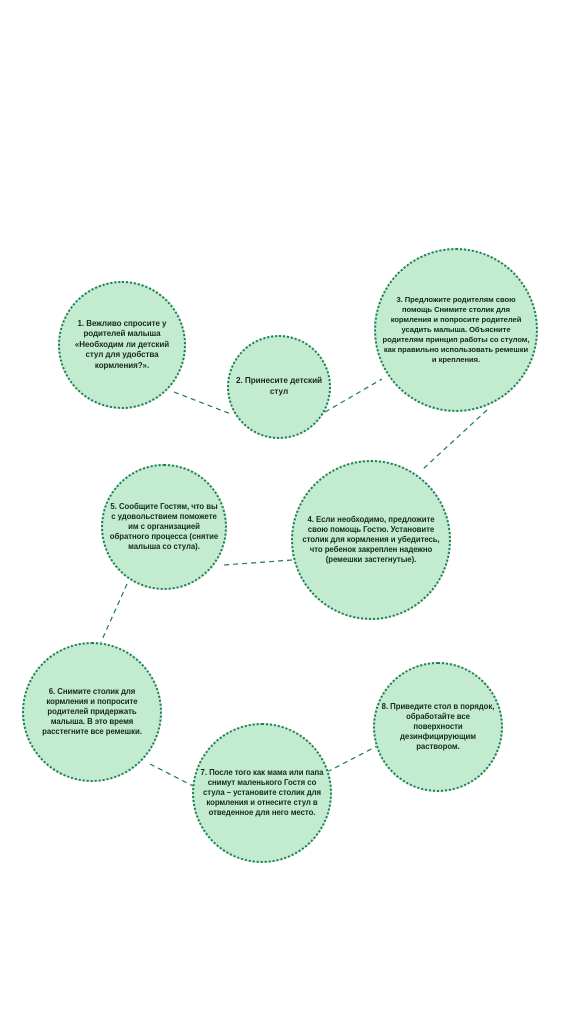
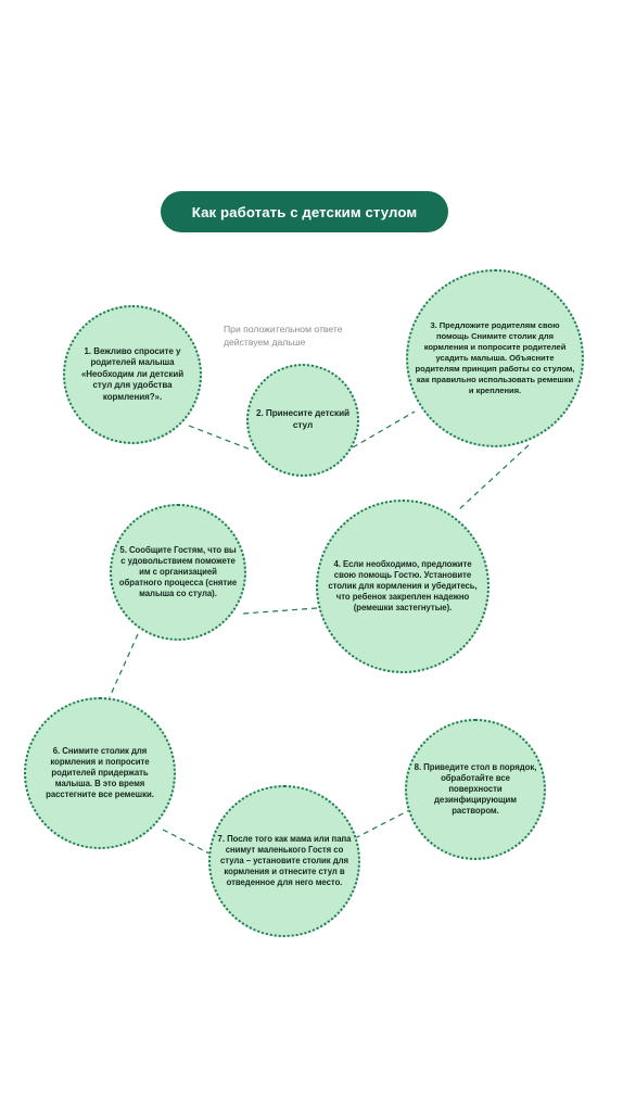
+ Как работать с детским стулом
+ При положительном ответе действуем дальше
  1. Вежливо спросите у родителей малыша «Необходим ли детский стул для удобства кормления?».
  2. Принесите детский стул
  3. Предложите родителям свою помощь Снимите столик для кормления и попросите родителей усадить малыша. Объясните родителям принцип работы со стулом, как правильно использовать ремешки и крепления.
  4. Если необходимо, предложите свою помощь Гостю. Установите столик для кормления и убедитесь, что ребенок закреплен надежно (ремешки застегнутые).
  5. Сообщите Гостям, что вы с удовольствием поможете им с организацией обратного процесса (снятие малыша со стула).
  6. Снимите столик для кормления и попросите родителей придержать малыша. В это время расстегните все ремешки.
  7. После того как мама или папа снимут маленького Гостя со стула – установите столик для кормления и отнесите стул в отведенное для него место.
  8. Приведите стол в порядок, обработайте все поверхности дезинфицирующим раствором.
